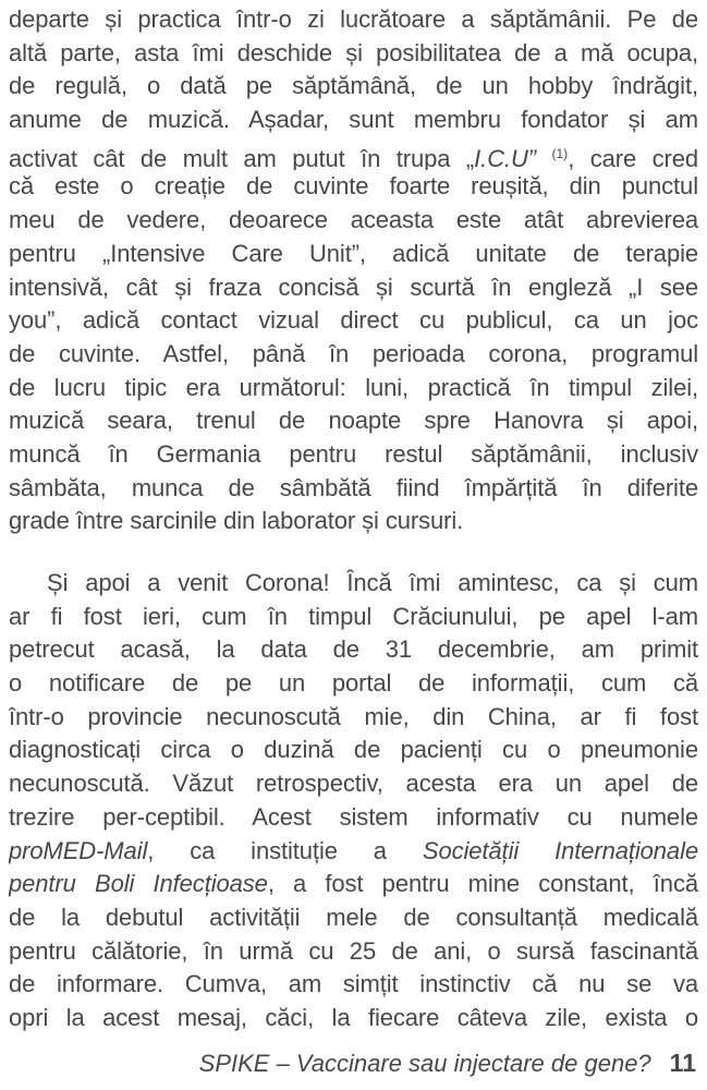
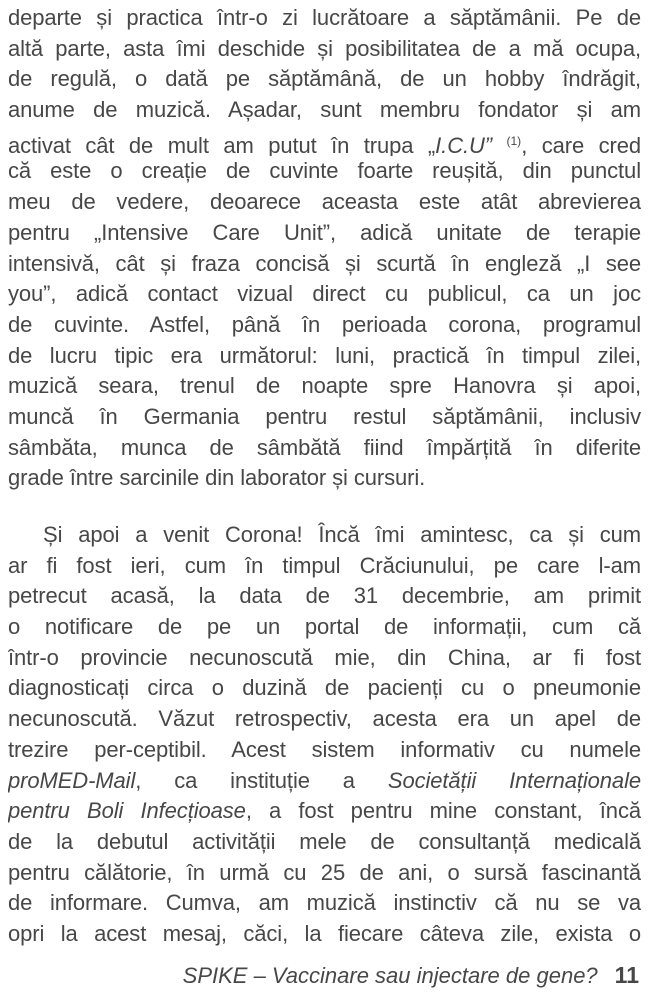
  departe și practica într-o zi lucrătoare a săptămânii. Pe de
  altă parte, asta îmi deschide și posibilitatea de a mă ocupa,
  de regulă, o dată pe săptămână, de un hobby îndrăgit,
  anume de muzică. Așadar, sunt membru fondator și am
  activat cât de mult am putut în trupa „I.C.U” (1), care cred
  că este o creație de cuvinte foarte reușită, din punctul
  meu de vedere, deoarece aceasta este atât abrevierea
  pentru „Intensive Care Unit”, adică unitate de terapie
  intensivă, cât și fraza concisă și scurtă în engleză „I see
  you”, adică contact vizual direct cu publicul, ca un joc
  de cuvinte. Astfel, până în perioada corona, programul
  de lucru tipic era următorul: luni, practică în timpul zilei,
  muzică seara, trenul de noapte spre Hanovra și apoi,
  muncă în Germania pentru restul săptămânii, inclusiv
  sâmbăta, munca de sâmbătă fiind împărțită în diferite
  grade între sarcinile din laborator și cursuri.
  Și apoi a venit Corona! Încă îmi amintesc, ca și cum
- ar fi fost ieri, cum în timpul Crăciunului, pe apel l-am
+ ar fi fost ieri, cum în timpul Crăciunului, pe care l-am
  petrecut acasă, la data de 31 decembrie, am primit
  o notificare de pe un portal de informații, cum că
  într-o provincie necunoscută mie, din China, ar fi fost
  diagnosticați circa o duzină de pacienți cu o pneumonie
  necunoscută. Văzut retrospectiv, acesta era un apel de
  trezire per-ceptibil. Acest sistem informativ cu numele
  proMED-Mail, ca instituție a Societății Internaționale
  pentru Boli Infecțioase, a fost pentru mine constant, încă
  de la debutul activității mele de consultanță medicală
  pentru călătorie, în urmă cu 25 de ani, o sursă fascinantă
- de informare. Cumva, am simțit instinctiv că nu se va
+ de informare. Cumva, am muzică instinctiv că nu se va
  opri la acest mesaj, căci, la fiecare câteva zile, exista o
  SPIKE – Vaccinare sau injectare de gene?
  11
